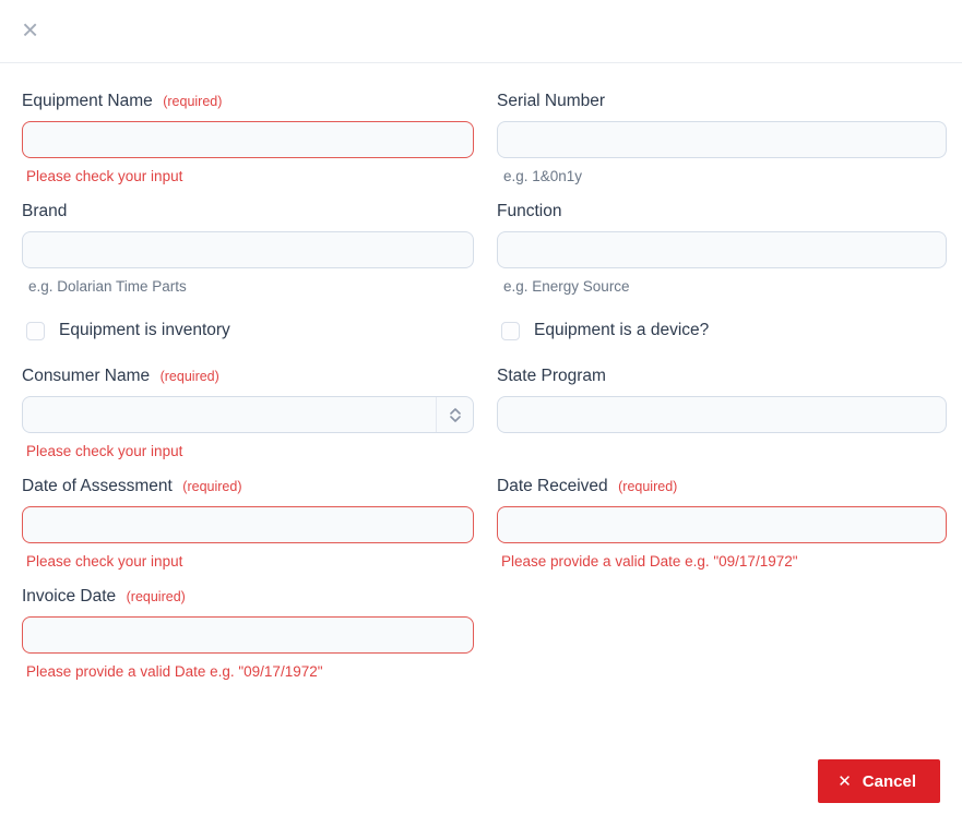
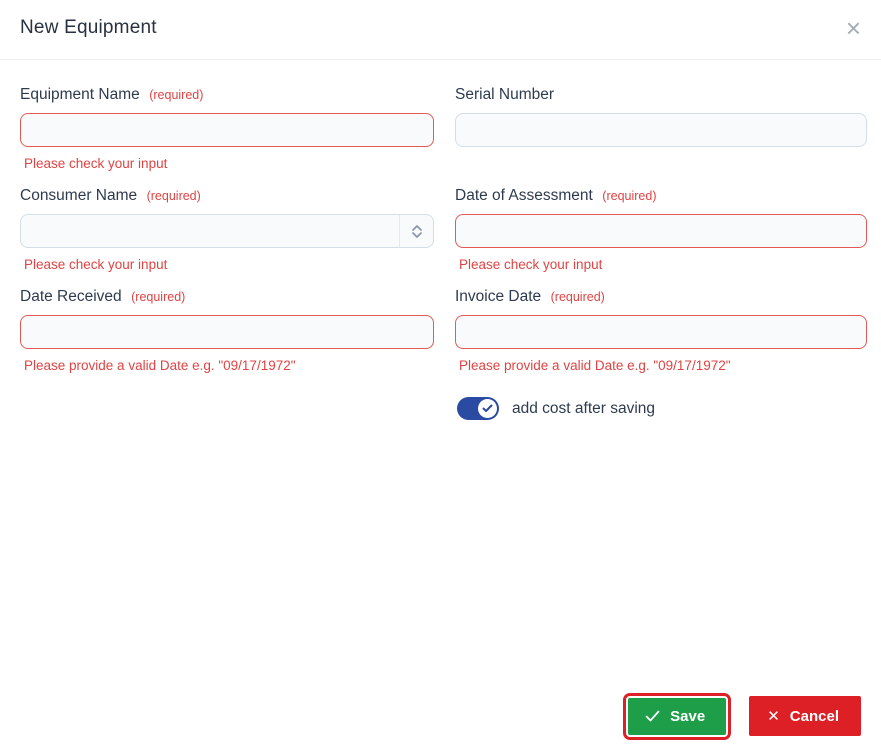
+ New Equipment
  ×
  Equipment Name (required)
  Please check your input
  Serial Number
- e.g. 1&0n1y
- Brand
- e.g. Dolarian Time Parts
- Function
- e.g. Energy Source
- Equipment is inventory
- Equipment is a device?
  Consumer Name (required)
  Please check your input
- State Program
  Date of Assessment (required)
  Please check your input
  Date Received (required)
  Please provide a valid Date e.g. "09/17/1972"
  Invoice Date (required)
  Please provide a valid Date e.g. "09/17/1972"
+ add cost after saving
+ Save
  ✕
  Cancel
